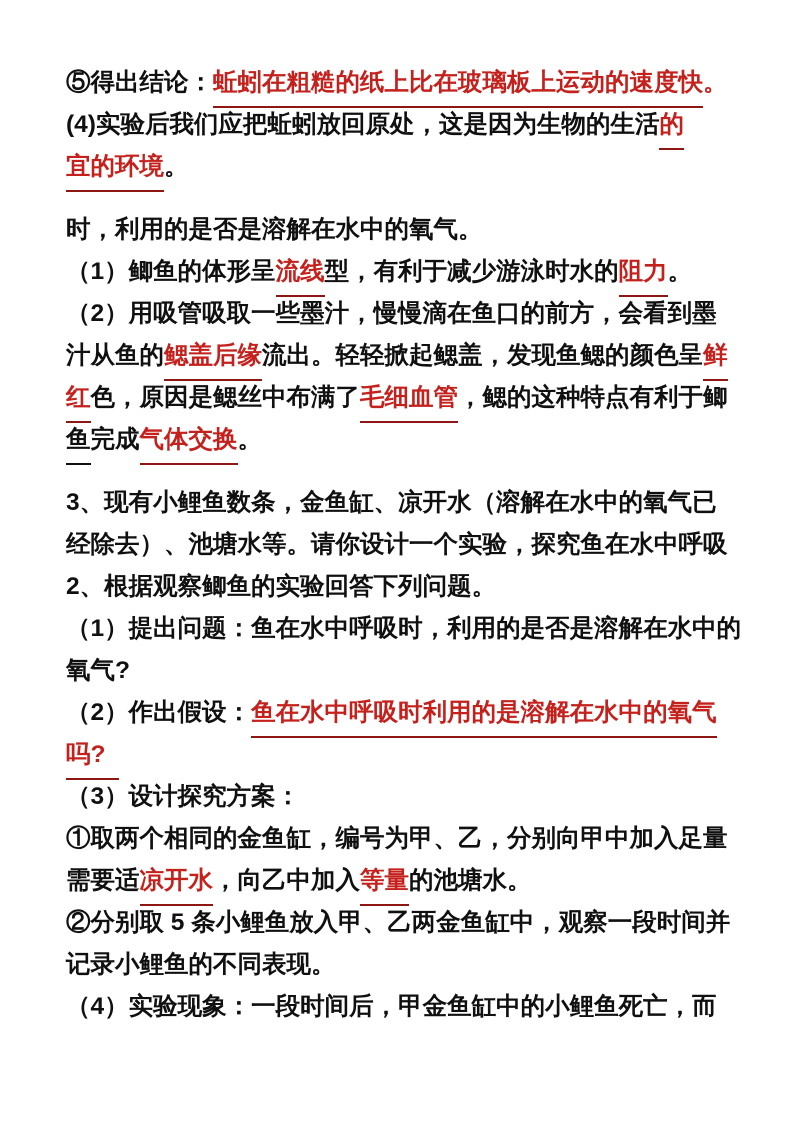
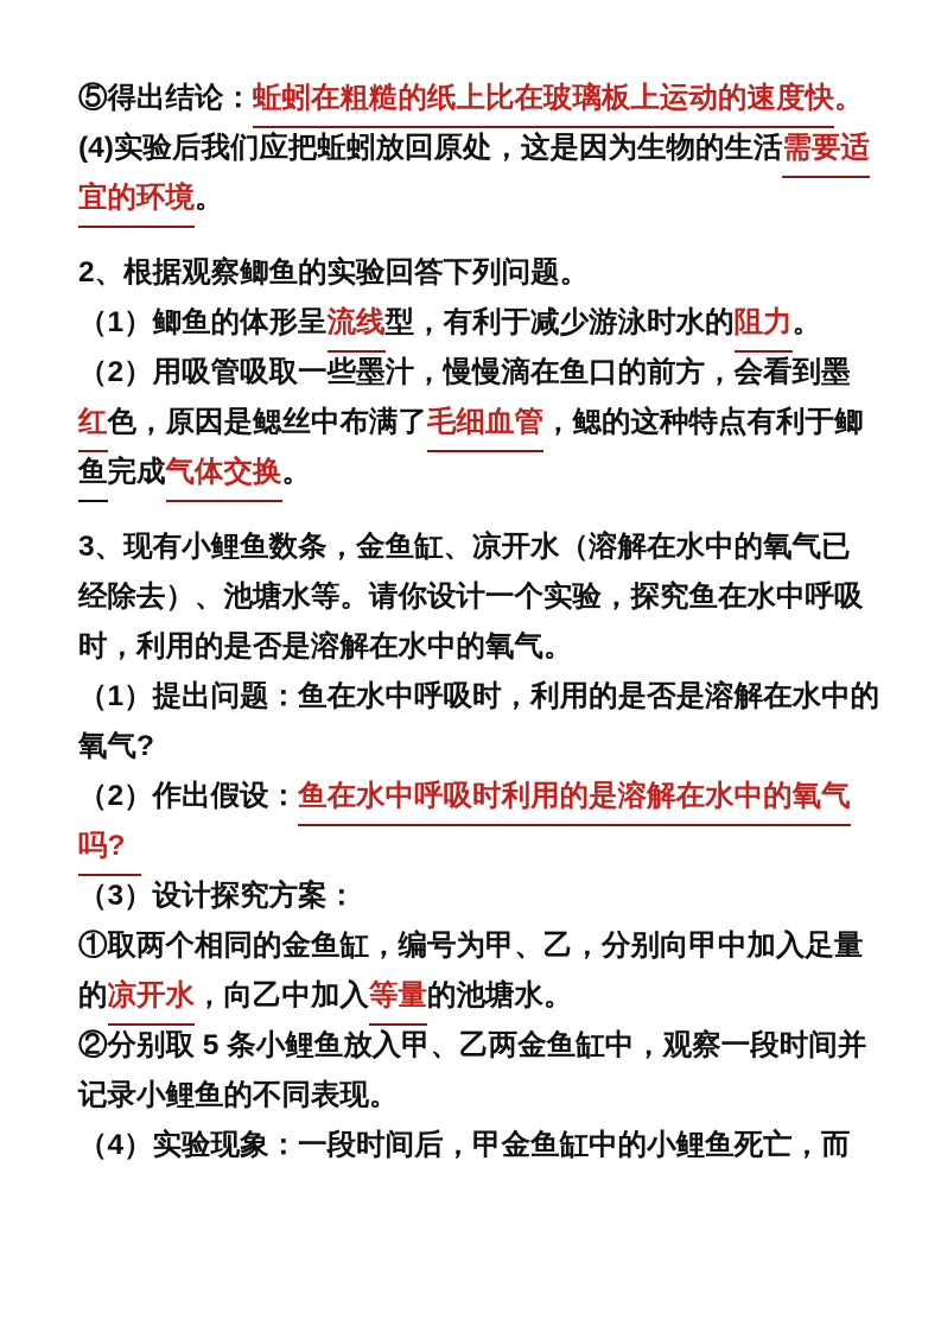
  ⑤得出结论：蚯蚓在粗糙的纸上比在玻璃板上运动的速度快。
- (4)实验后我们应把蚯蚓放回原处，这是因为生物的生活的
+ (4)实验后我们应把蚯蚓放回原处，这是因为生物的生活需要适
  宜的环境。
- 时，利用的是否是溶解在水中的氧气。
+ 2、根据观察鲫鱼的实验回答下列问题。
  （1）鲫鱼的体形呈流线型，有利于减少游泳时水的阻力。
  （2）用吸管吸取一些墨汁，慢慢滴在鱼口的前方，会看到墨
- 汁从鱼的鳃盖后缘流出。轻轻掀起鳃盖，发现鱼鳃的颜色呈鲜
  红色，原因是鳃丝中布满了毛细血管，鳃的这种特点有利于鲫
  鱼完成气体交换。
  3、现有小鲤鱼数条，金鱼缸、凉开水（溶解在水中的氧气已
  经除去）、池塘水等。请你设计一个实验，探究鱼在水中呼吸
- 2、根据观察鲫鱼的实验回答下列问题。
+ 时，利用的是否是溶解在水中的氧气。
  （1）提出问题：鱼在水中呼吸时，利用的是否是溶解在水中的
  氧气?
  （2）作出假设：鱼在水中呼吸时利用的是溶解在水中的氧气
  吗?
  （3）设计探究方案：
  ①取两个相同的金鱼缸，编号为甲、乙，分别向甲中加入足量
- 需要适凉开水，向乙中加入等量的池塘水。
+ 的凉开水，向乙中加入等量的池塘水。
  ②分别取 5 条小鲤鱼放入甲、乙两金鱼缸中，观察一段时间并
  记录小鲤鱼的不同表现。
  （4）实验现象：一段时间后，甲金鱼缸中的小鲤鱼死亡，而
